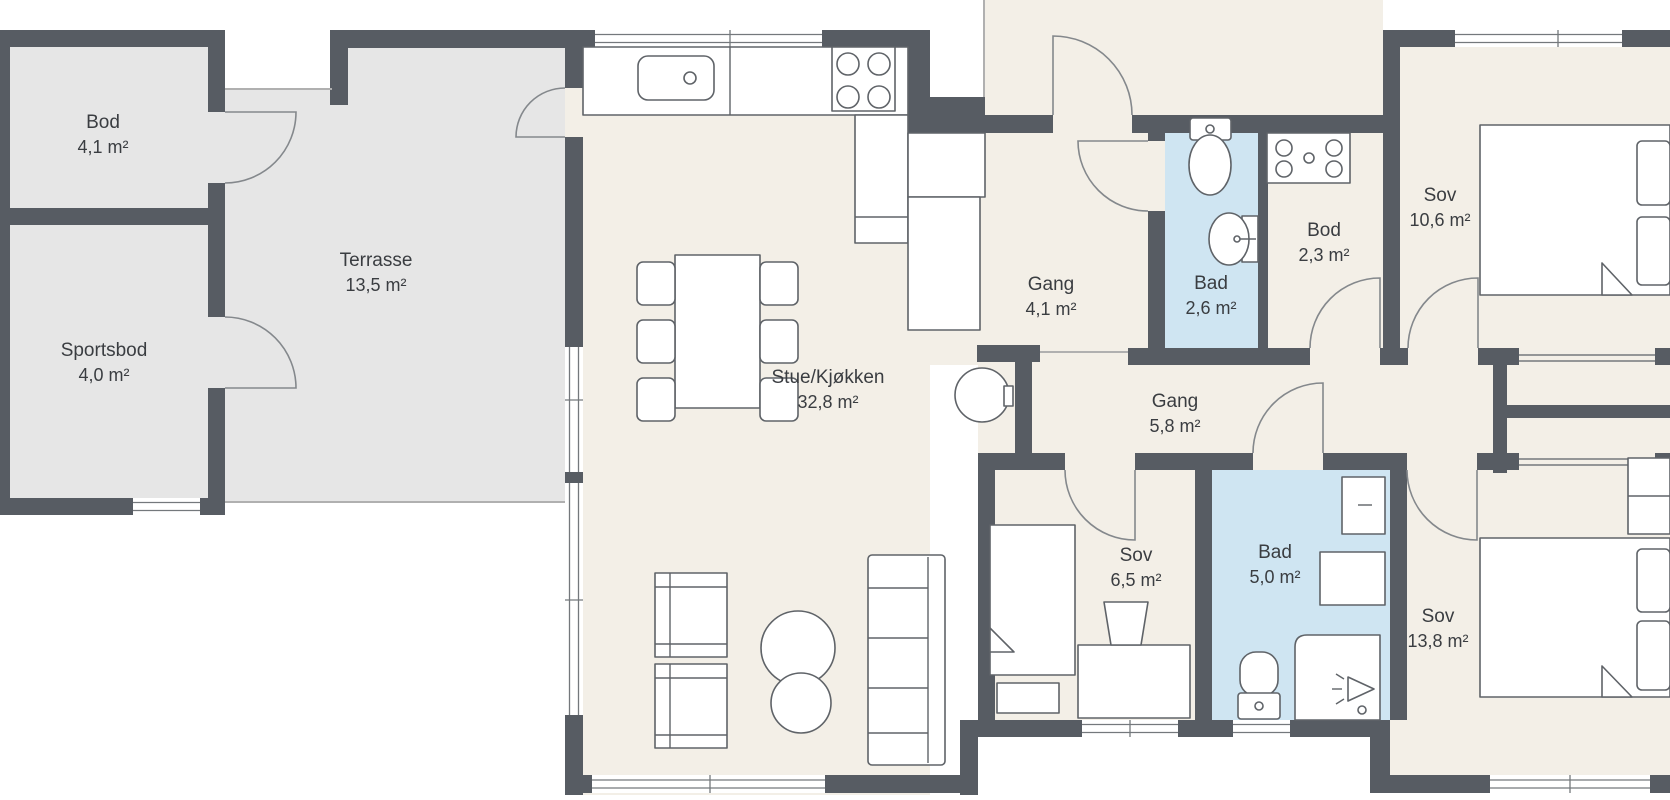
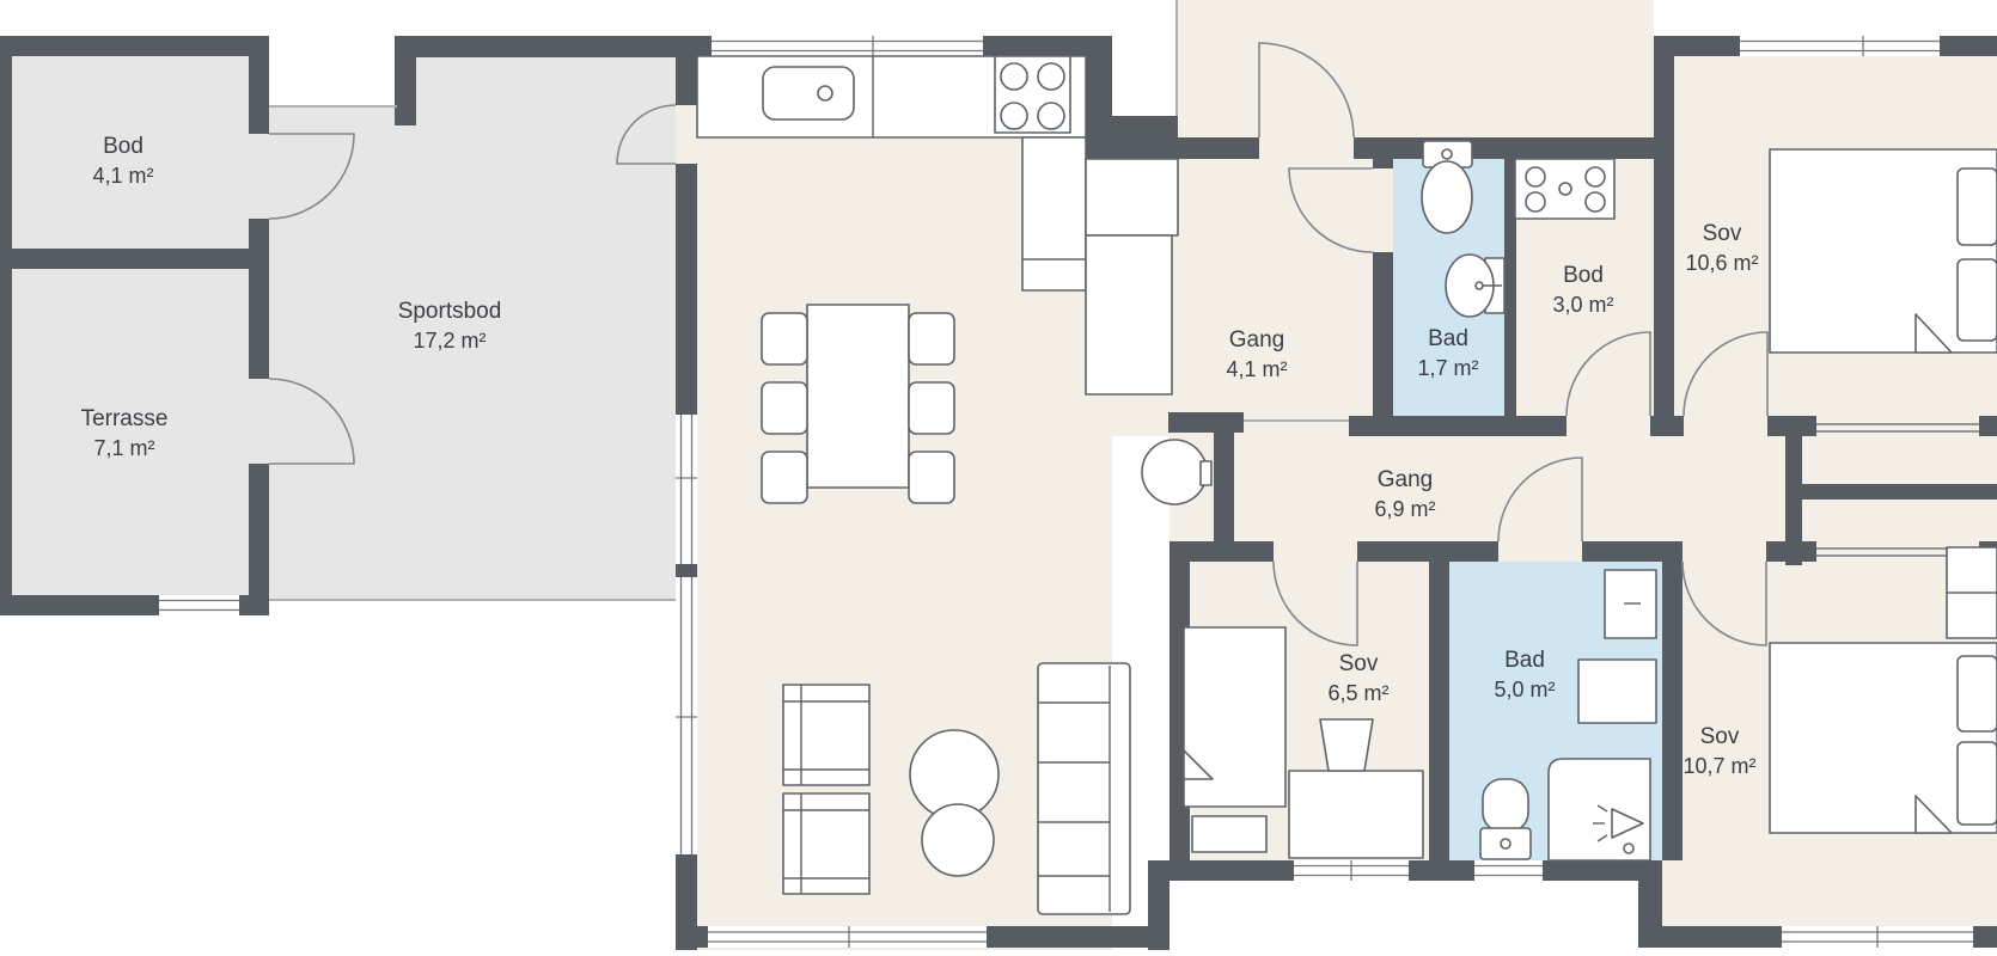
  Bod
  4,1 m²
- Sportsbod
+ Terrasse
- 4,0 m²
+ 7,1 m²
- Terrasse
+ Sportsbod
- 13,5 m²
+ 17,2 m²
- Stue/Kjøkken
- 32,8 m²
  Gang
  4,1 m²
  Bad
- 2,6 m²
+ 1,7 m²
  Bod
- 2,3 m²
+ 3,0 m²
  Sov
  10,6 m²
  Gang
- 5,8 m²
+ 6,9 m²
  Sov
  6,5 m²
  Bad
  5,0 m²
  Sov
- 13,8 m²
+ 10,7 m²
